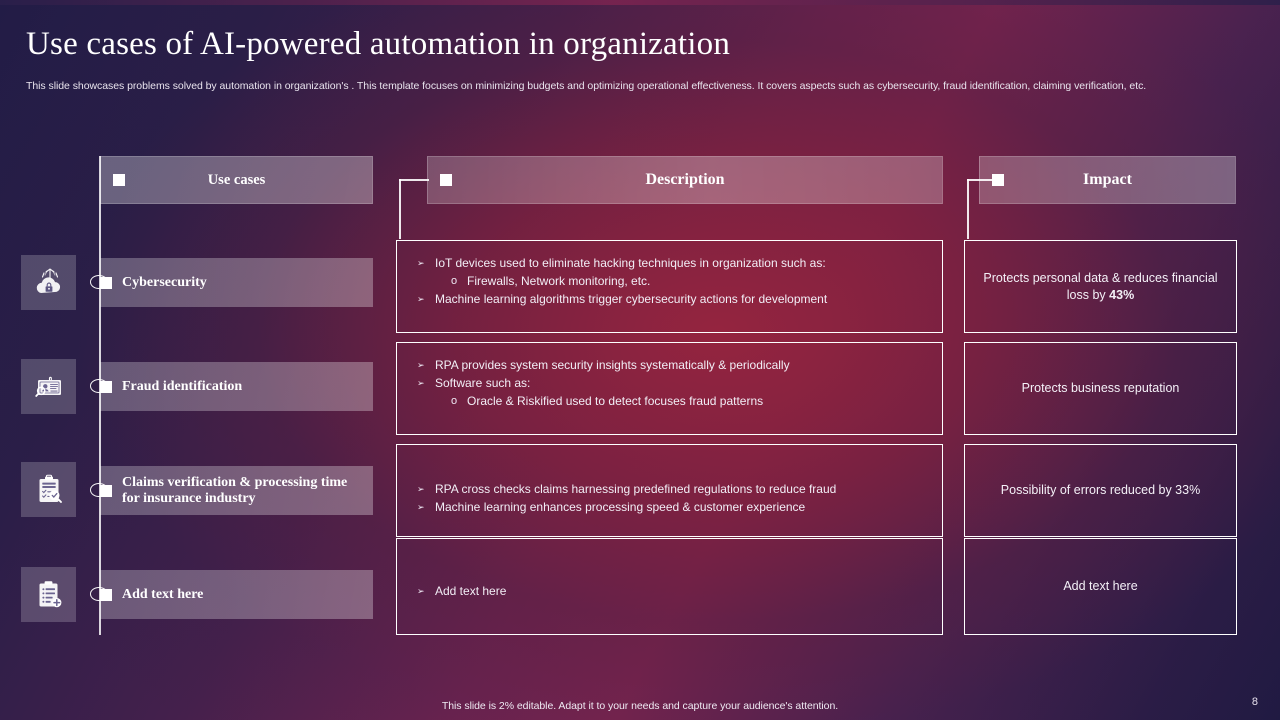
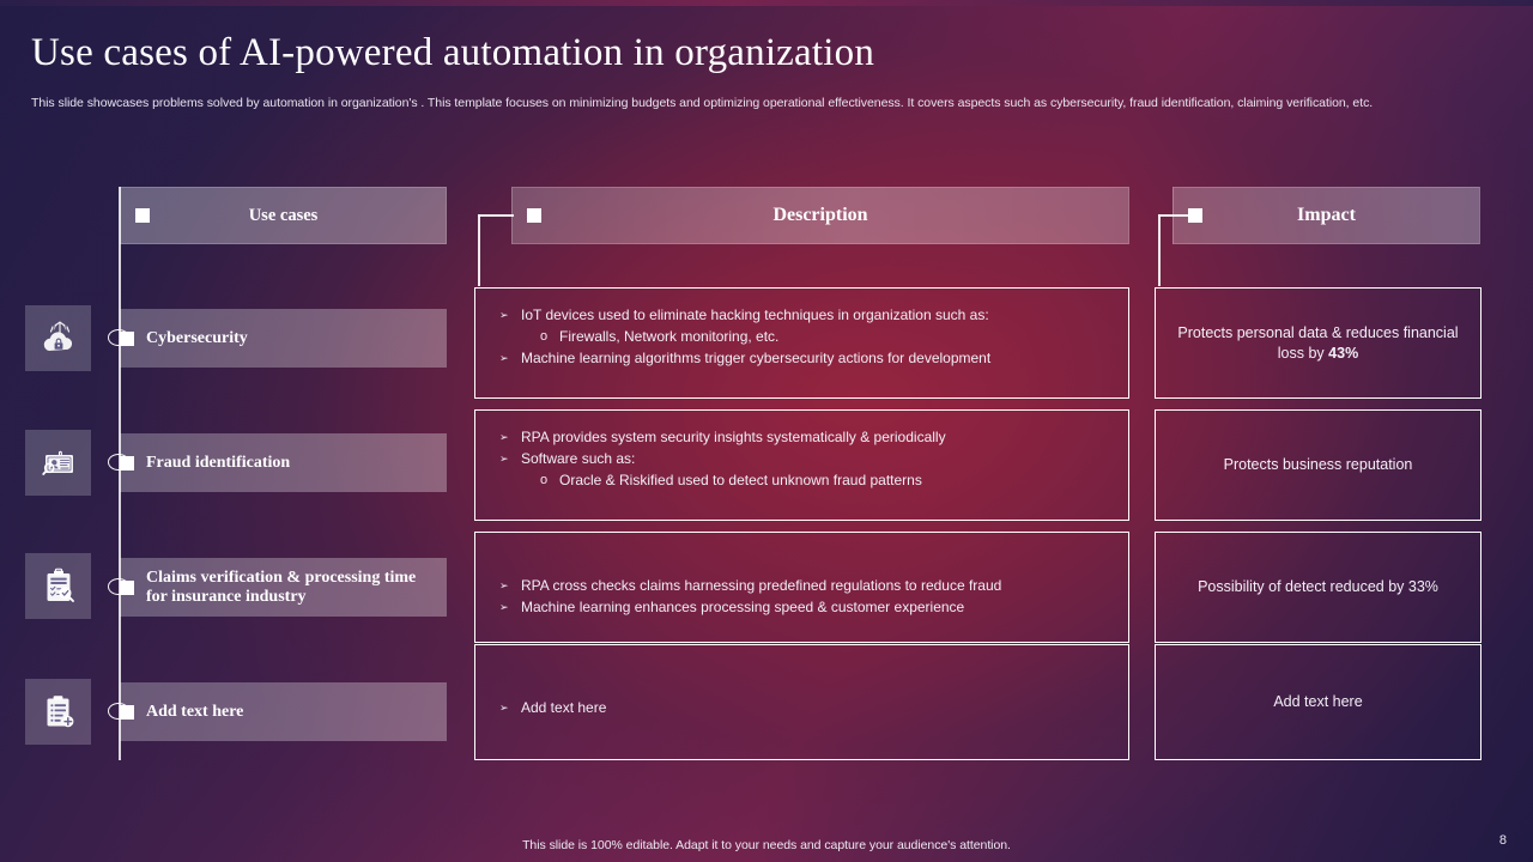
  Use cases of AI-powered automation in organization
  This slide showcases problems solved by automation in organization's . This template focuses on minimizing budgets and optimizing operational effectiveness. It covers aspects such as cybersecurity, fraud identification, claiming verification, etc.
  Use cases
  Description
  Impact
  Cybersecurity
  IoT devices used to eliminate hacking techniques in organization such as:
  Firewalls, Network monitoring, etc.
  Machine learning algorithms trigger cybersecurity actions for development
  Protects personal data & reduces financial loss by 43%
  Fraud identification
  RPA provides system security insights systematically & periodically
  Software such as:
- Oracle & Riskified used to detect focuses fraud patterns
+ Oracle & Riskified used to detect unknown fraud patterns
  Protects business reputation
  Claims verification & processing time for insurance industry
  RPA cross checks claims harnessing predefined regulations to reduce fraud
  Machine learning enhances processing speed & customer experience
- Possibility of errors reduced by 33%
+ Possibility of detect reduced by 33%
  Add text here
  Add text here
  Add text here
- This slide is 2% editable. Adapt it to your needs and capture your audience's attention.
+ This slide is 100% editable. Adapt it to your needs and capture your audience's attention.
  8
